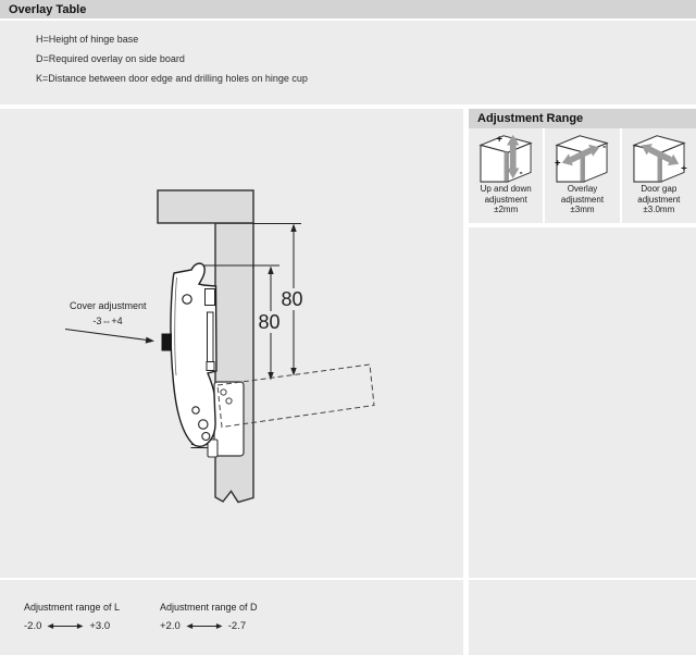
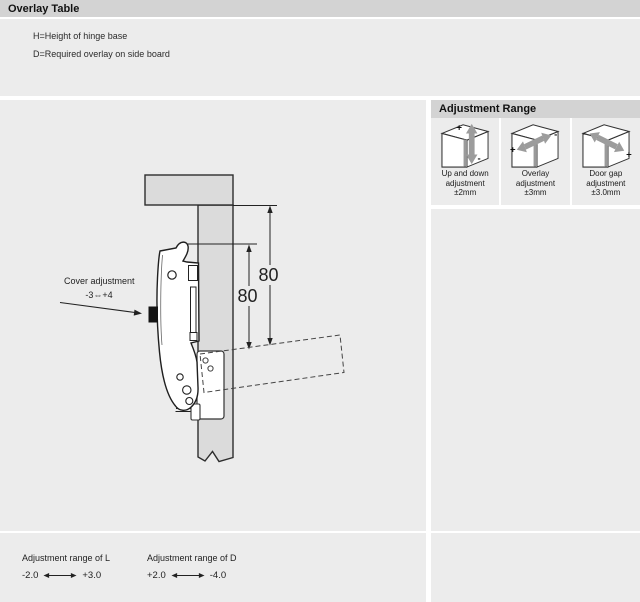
  Overlay Table
  H=Height of hinge base
  D=Required overlay on side board
- K=Distance between door edge and drilling holes on hinge cup
  80
  80
  Cover adjustment
  -3⇔+4
  Adjustment Range
  +
  -
  Up and down
  adjustment
  ±2mm
  +
  -
  Overlay
  adjustment
  ±3mm
  -
  +
  Door gap
  adjustment
  ±3.0mm
  Adjustment range of L
  -2.0
  +3.0
  Adjustment range of D
  +2.0
- -2.7
+ -4.0
